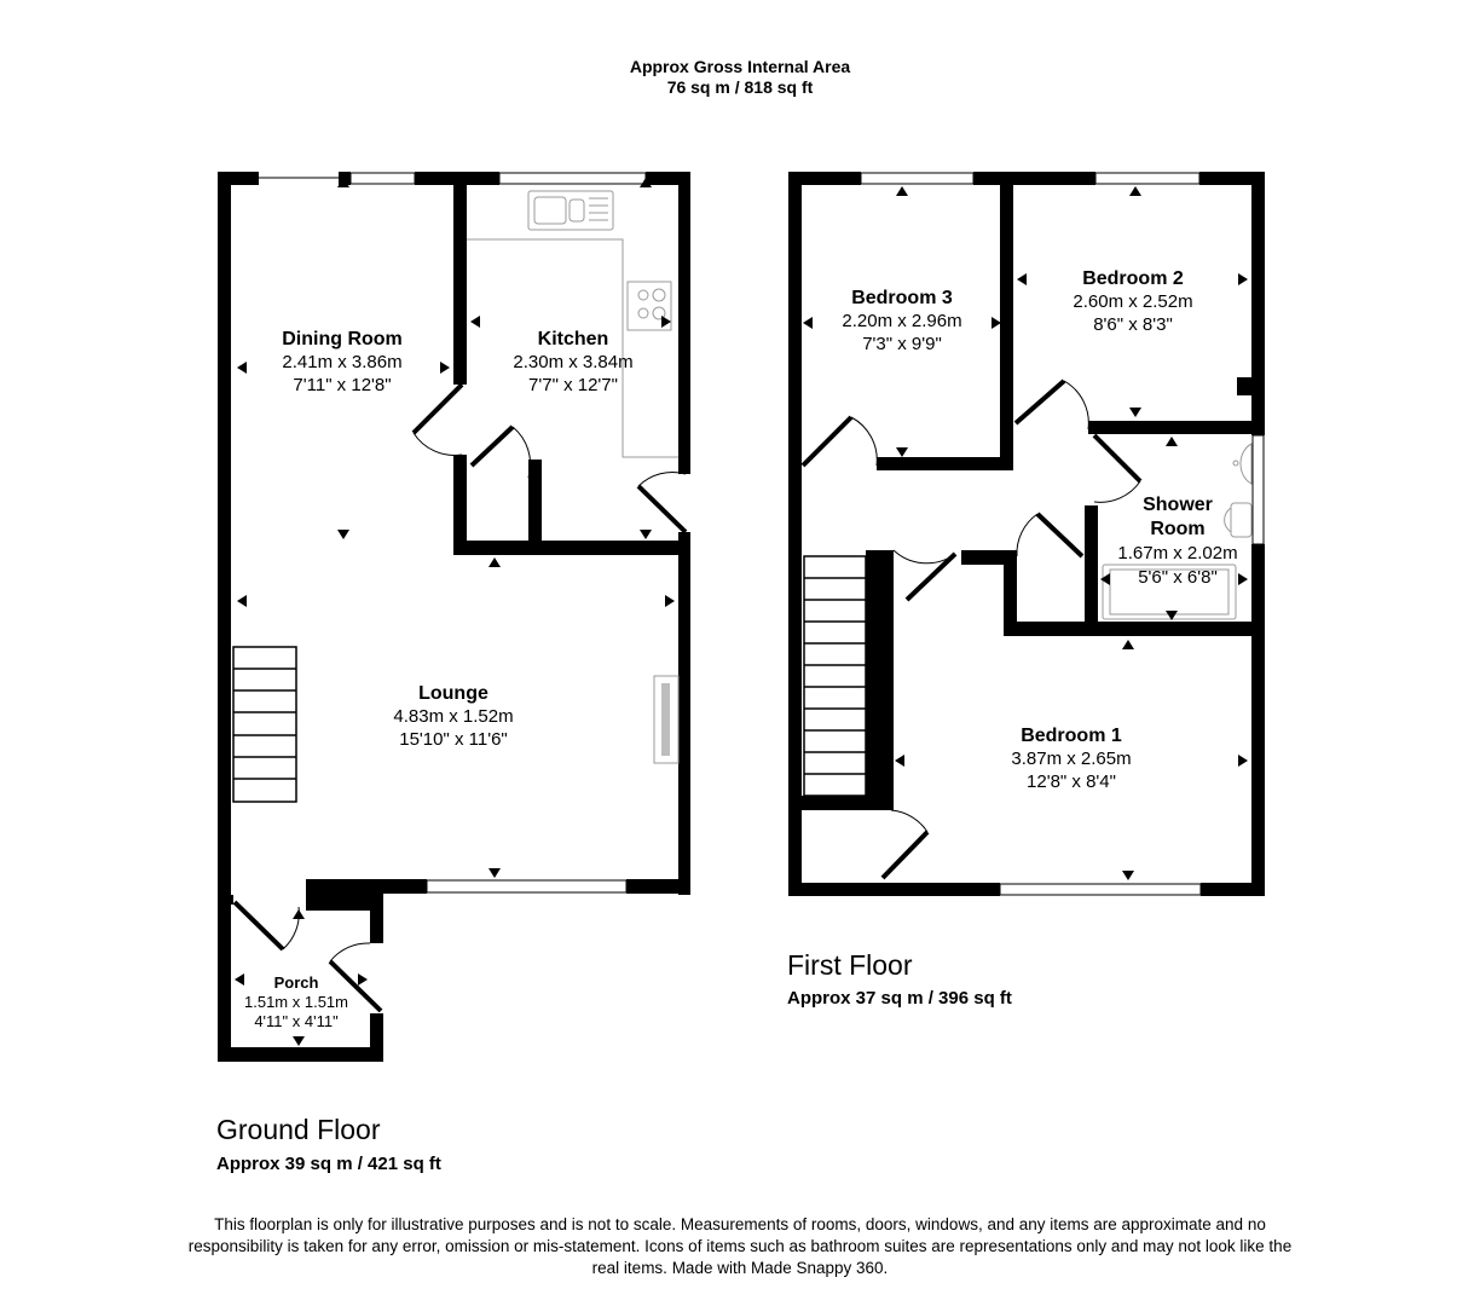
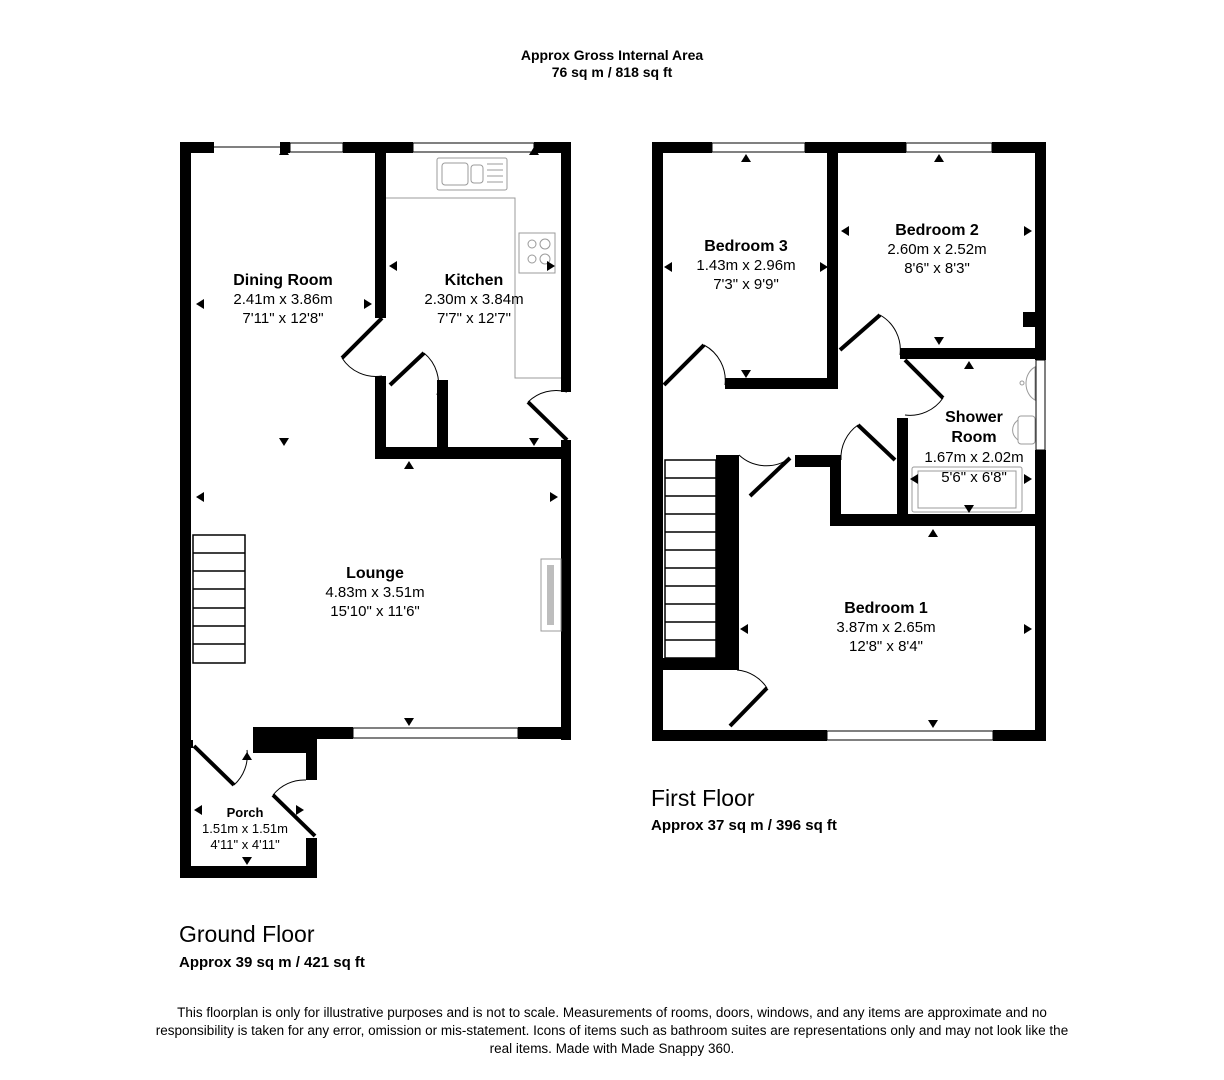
  Approx Gross Internal Area
  76 sq m / 818 sq ft
  Dining Room
  2.41m x 3.86m
  7'11" x 12'8"
  Kitchen
  2.30m x 3.84m
  7'7" x 12'7"
  Lounge
- 4.83m x 1.52m
+ 4.83m x 3.51m
  15'10" x 11'6"
  Porch
  1.51m x 1.51m
  4'11" x 4'11"
  Bedroom 3
- 2.20m x 2.96m
+ 1.43m x 2.96m
  7'3" x 9'9"
  Bedroom 2
  2.60m x 2.52m
  8'6" x 8'3"
  Shower
  Room
  1.67m x 2.02m
  5'6" x 6'8"
  Bedroom 1
  3.87m x 2.65m
  12'8" x 8'4"
  Ground Floor
  Approx 39 sq m / 421 sq ft
  First Floor
  Approx 37 sq m / 396 sq ft
  This floorplan is only for illustrative purposes and is not to scale. Measurements of rooms, doors, windows, and any items are approximate and no responsibility is taken for any error, omission or mis-statement. Icons of items such as bathroom suites are representations only and may not look like the real items. Made with Made Snappy 360.
